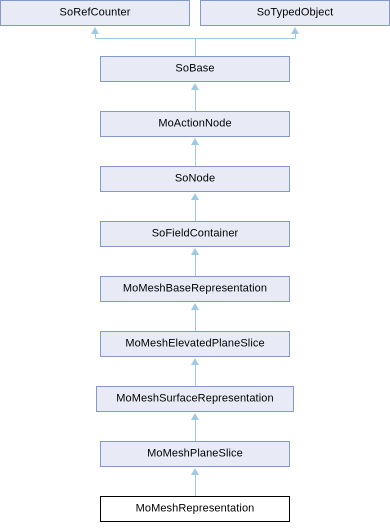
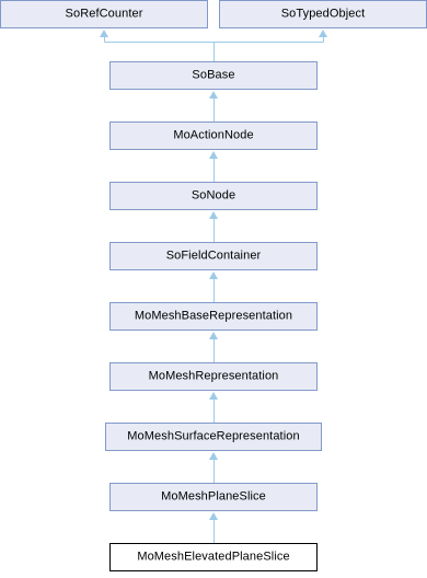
  SoRefCounter
  SoTypedObject
  SoBase
  MoActionNode
  SoNode
  SoFieldContainer
  MoMeshBaseRepresentation
- MoMeshElevatedPlaneSlice
+ MoMeshRepresentation
  MoMeshSurfaceRepresentation
  MoMeshPlaneSlice
- MoMeshRepresentation
+ MoMeshElevatedPlaneSlice
